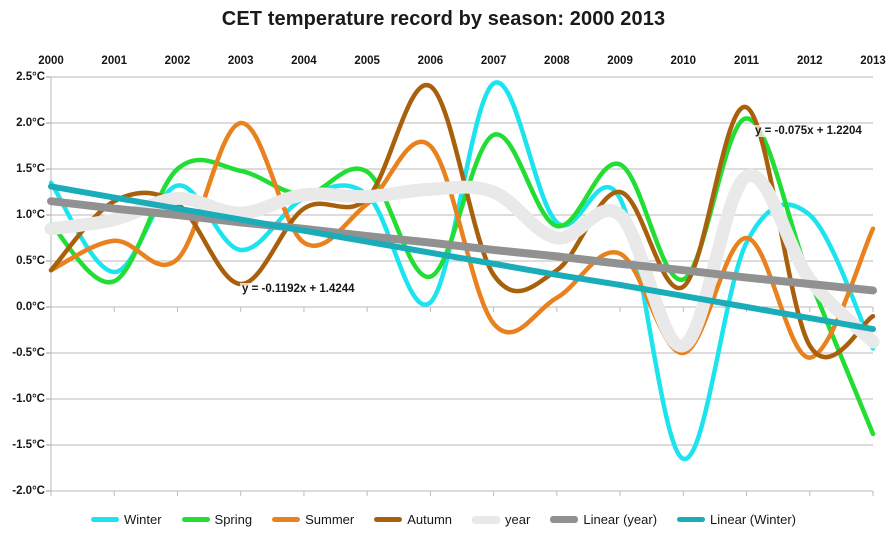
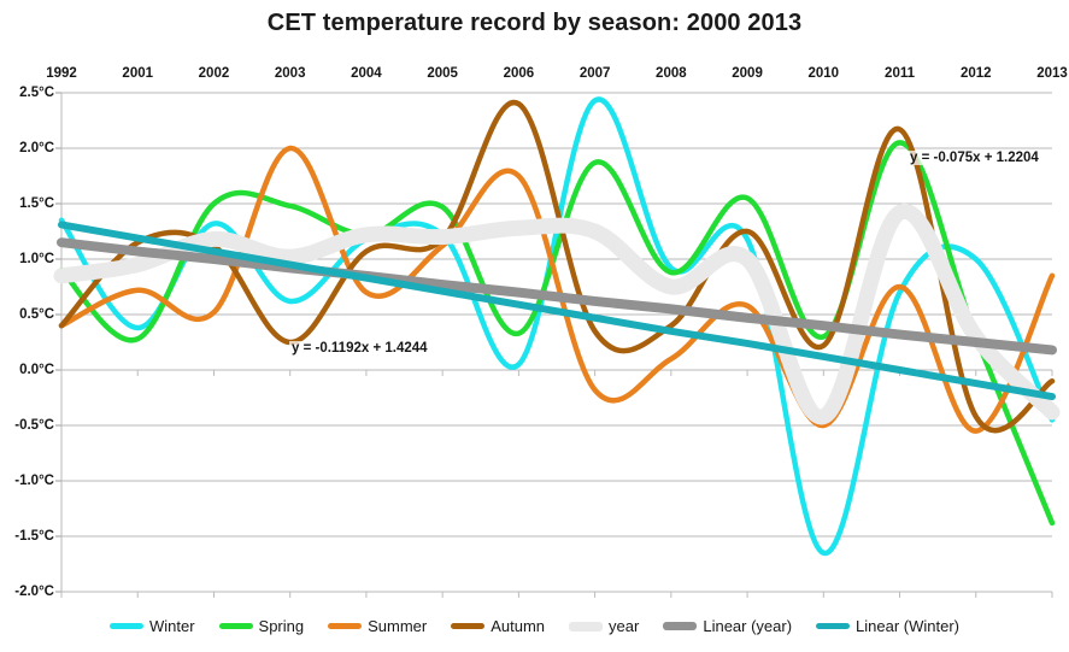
  CET temperature record by season: 2000 2013
  2.5°C
  2.0°C
  1.5°C
  1.0°C
  0.5°C
  0.0°C
  -0.5°C
  -1.0°C
  -1.5°C
  -2.0°C
- 2000
+ 1992
  2001
  2002
  2003
  2004
  2005
  2006
  2007
  2008
  2009
  2010
  2011
  2012
  2013
  y = -0.1192x + 1.4244
  y = -0.075x + 1.2204
  Winter
  Spring
  Summer
  Autumn
  year
  Linear (year)
  Linear (Winter)
